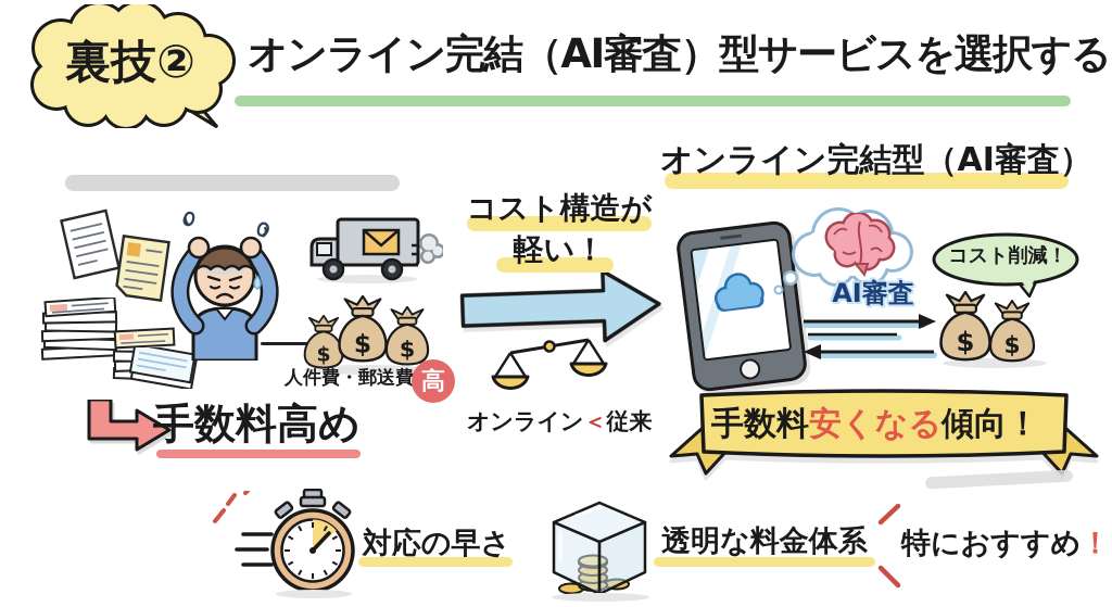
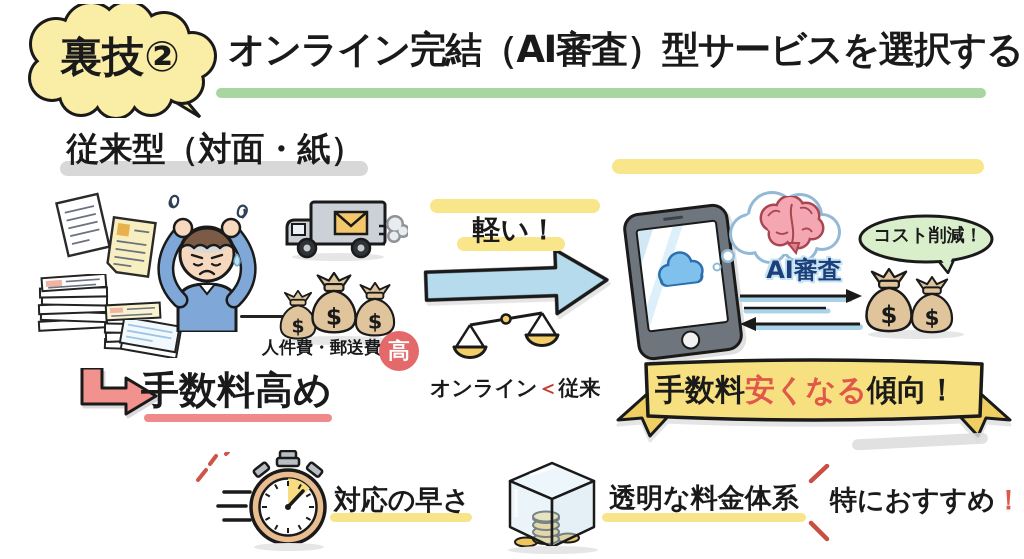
  裏技②
  オンライン完結（AI審査）型サービスを選択する
+ 従来型（対面・紙）
  人件費・郵送費
  高
  手数料高め
- コスト構造が
  軽い！
  オンライン＜従来
- オンライン完結型（AI審査）
  AI審査
  コスト削減！
  手数料安くなる傾向！
  対応の早さ
  透明な料金体系
  特におすすめ！
